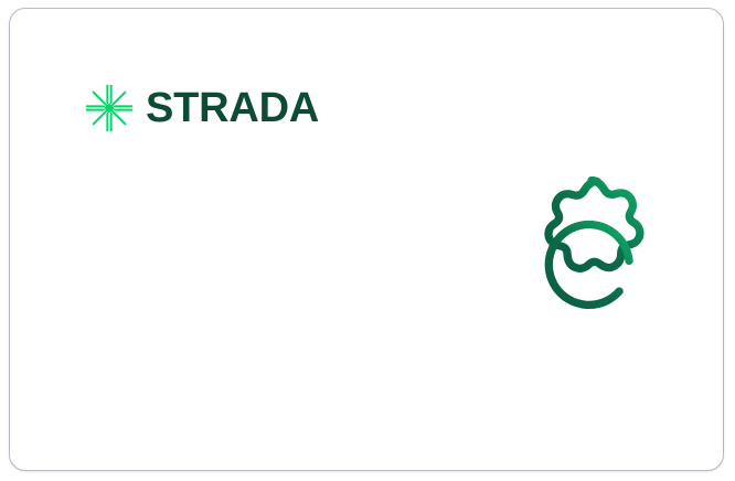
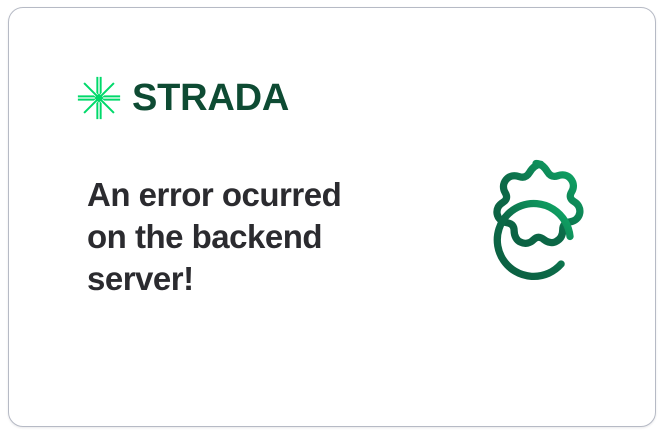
  STRADA
+ An error ocurred on the backend server!
